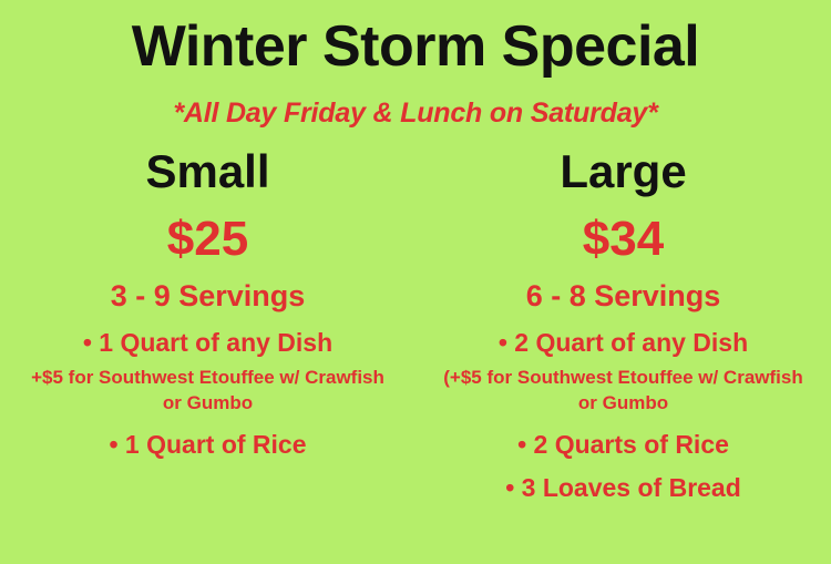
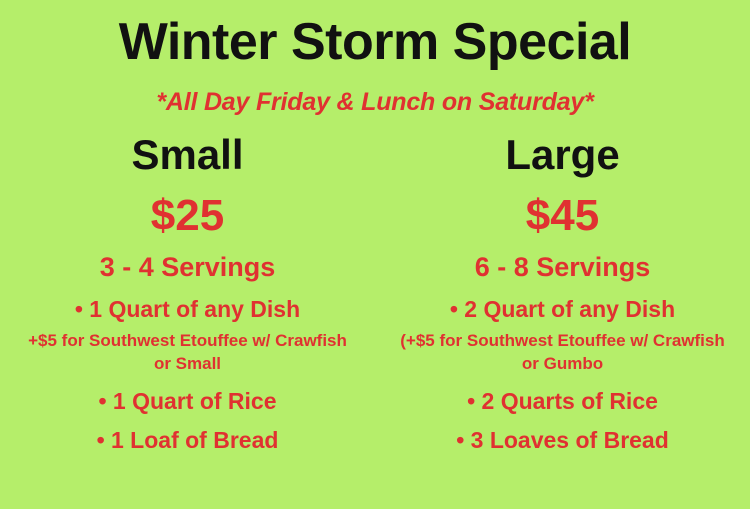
  Winter Storm Special
  *All Day Friday & Lunch on Saturday*
  Small
  $25
- 3 - 9 Servings
+ 3 - 4 Servings
  • 1 Quart of any Dish
- +$5 for Southwest Etouffee w/ Crawfish or Gumbo
+ +$5 for Southwest Etouffee w/ Crawfish or Small
  • 1 Quart of Rice
+ • 1 Loaf of Bread
  Large
- $34
+ $45
  6 - 8 Servings
  • 2 Quart of any Dish
  (+$5 for Southwest Etouffee w/ Crawfish or Gumbo
  • 2 Quarts of Rice
  • 3 Loaves of Bread
